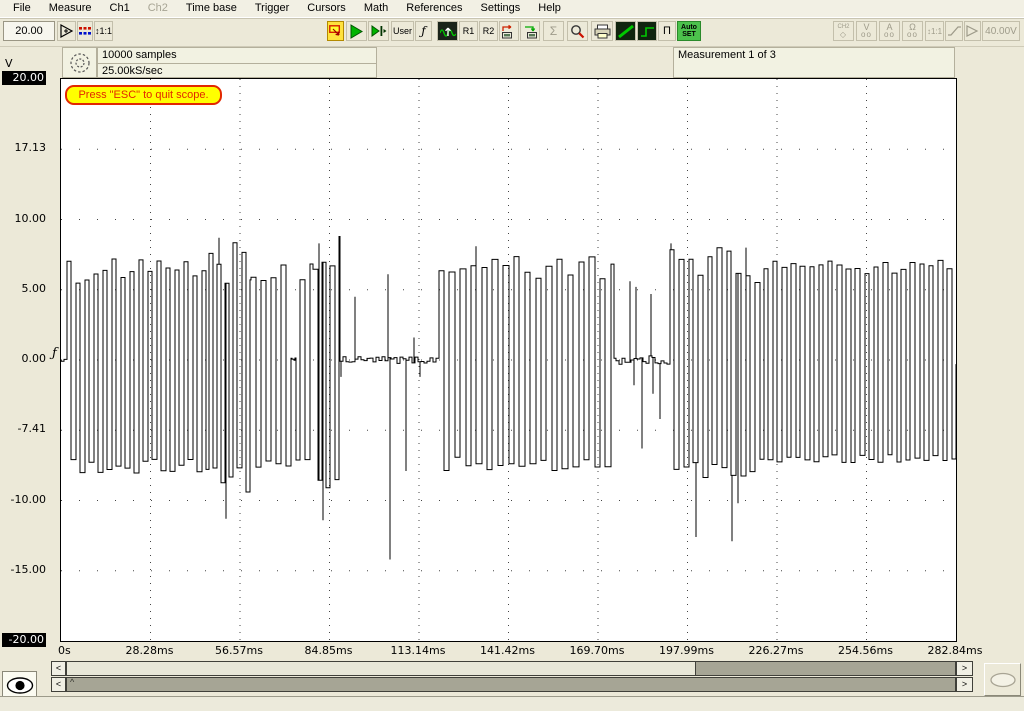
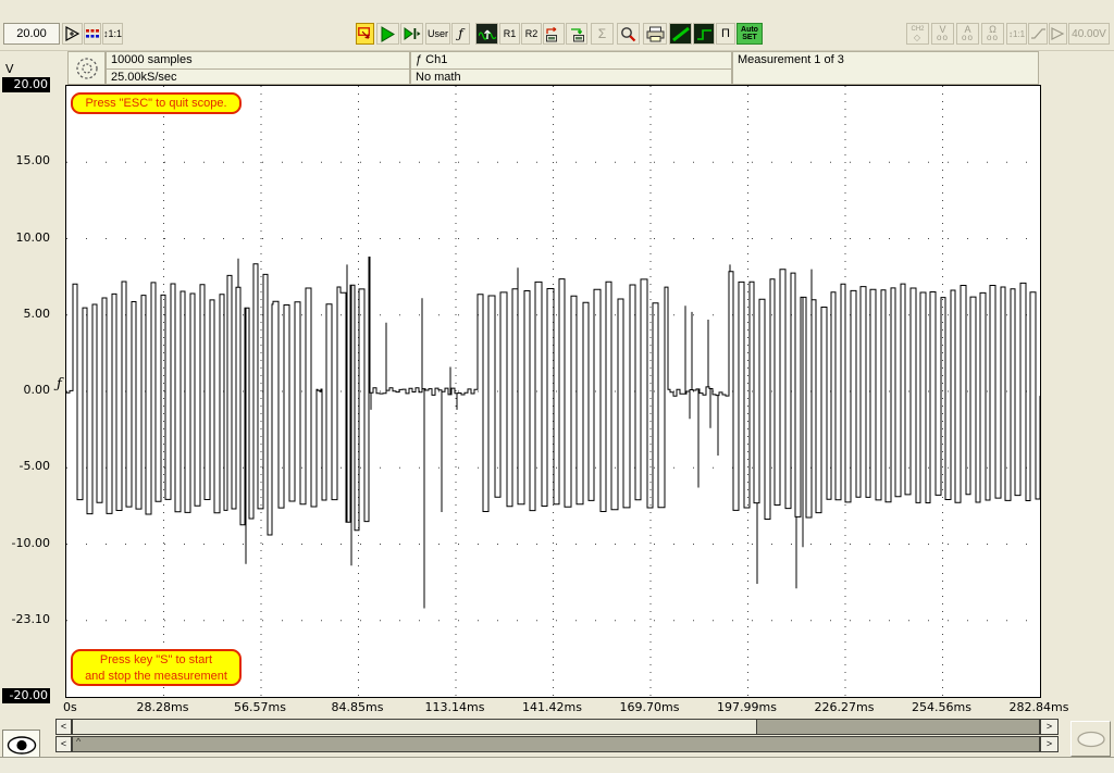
- File
- Measure
- Ch1
- Ch2
- Time base
- Trigger
- Cursors
- Math
- References
- Settings
- Help
  20.00
  ↕
  1:1
  User
  ƒ
  R1
  R2
  Σ
  Π
  ◇
  V
  oo
  A
  oo
  Ω
  oo
  ↕
  1:1
  40.00V
  10000 samples
  25.00kS/sec
+ ƒ Ch1
+ No math
  Measurement 1 of 3
  V
  ƒ
  Press "ESC" to quit scope.
+ Press key "S" to start
+ and stop the measurement
  20.00
- 17.13
+ 15.00
  10.00
  5.00
  0.00
- -7.41
+ -5.00
  -10.00
- -15.00
+ -23.10
  -20.00
  0s
  28.28ms
  56.57ms
  84.85ms
  113.14ms
  141.42ms
  169.70ms
  197.99ms
  226.27ms
  254.56ms
  282.84ms
  <
  >
  <
  ^
  >
